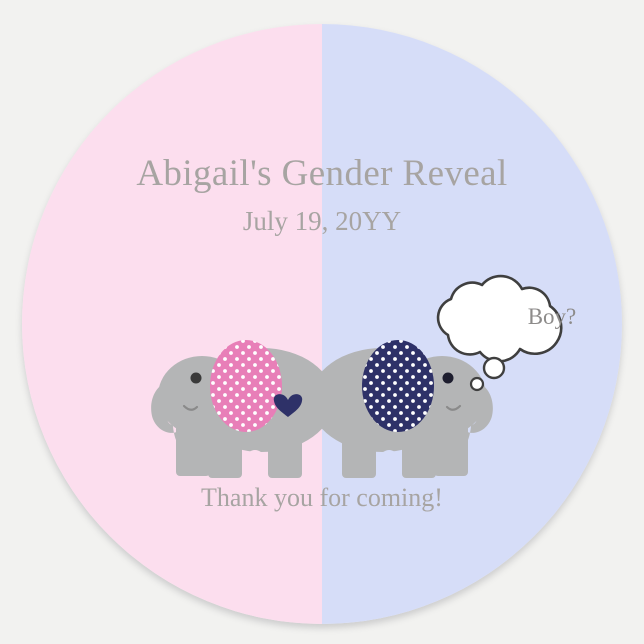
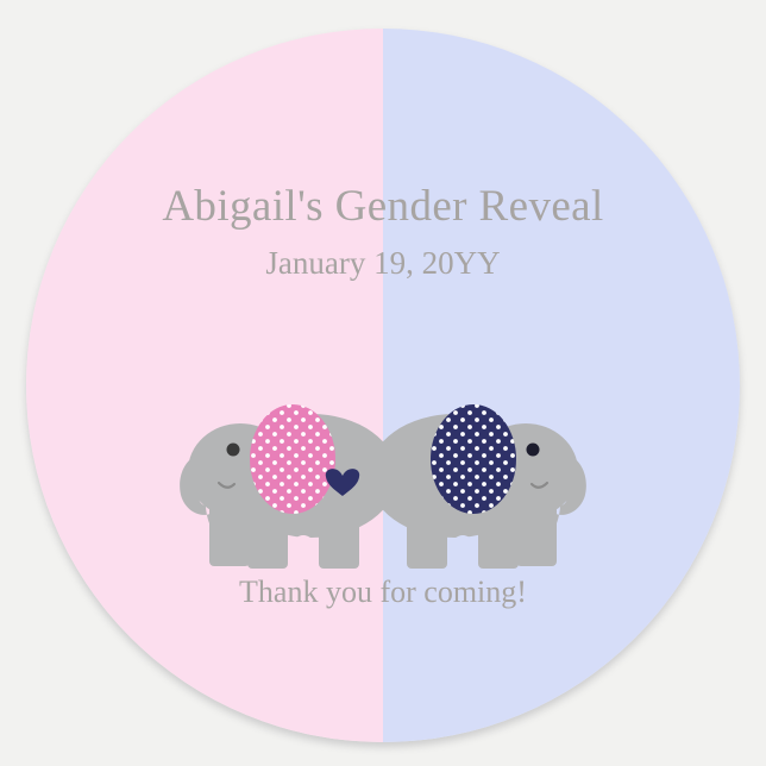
- Boy?
  Abigail's Gender Reveal
- July 19, 20YY
+ January 19, 20YY
  Thank you for coming!
